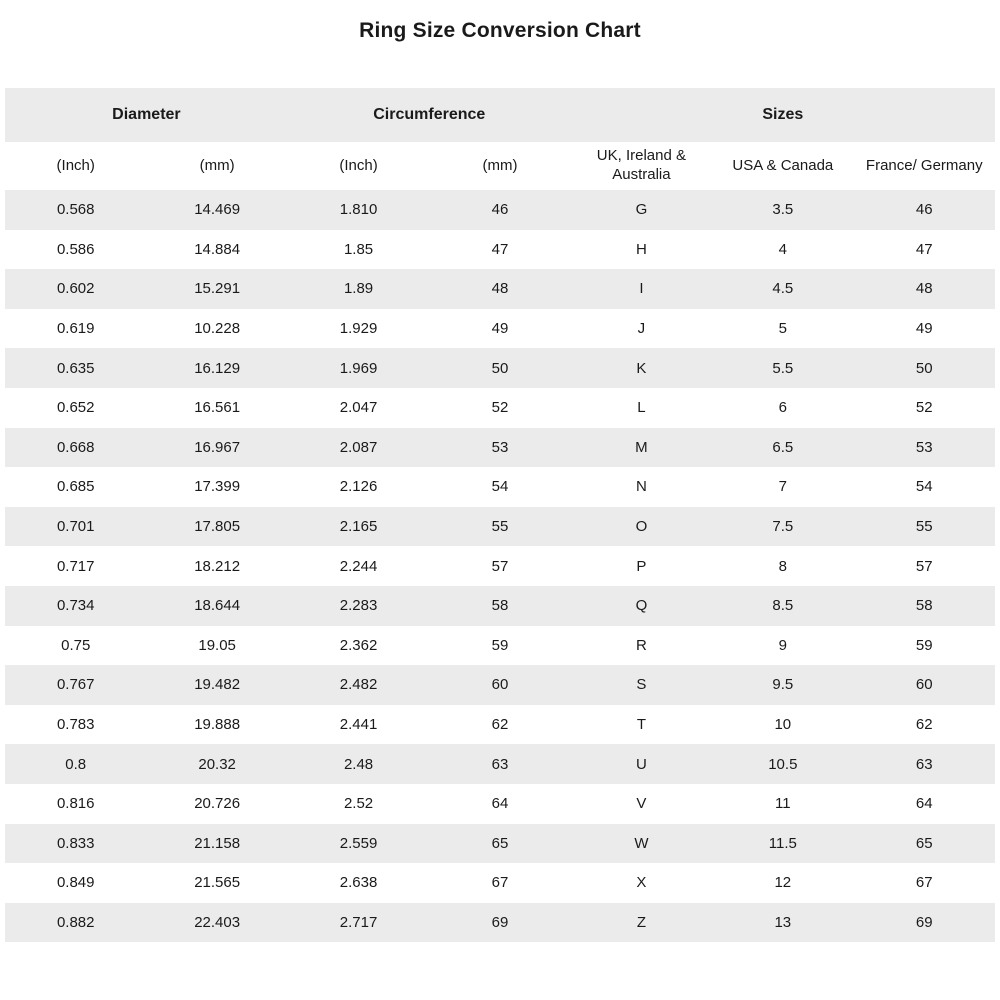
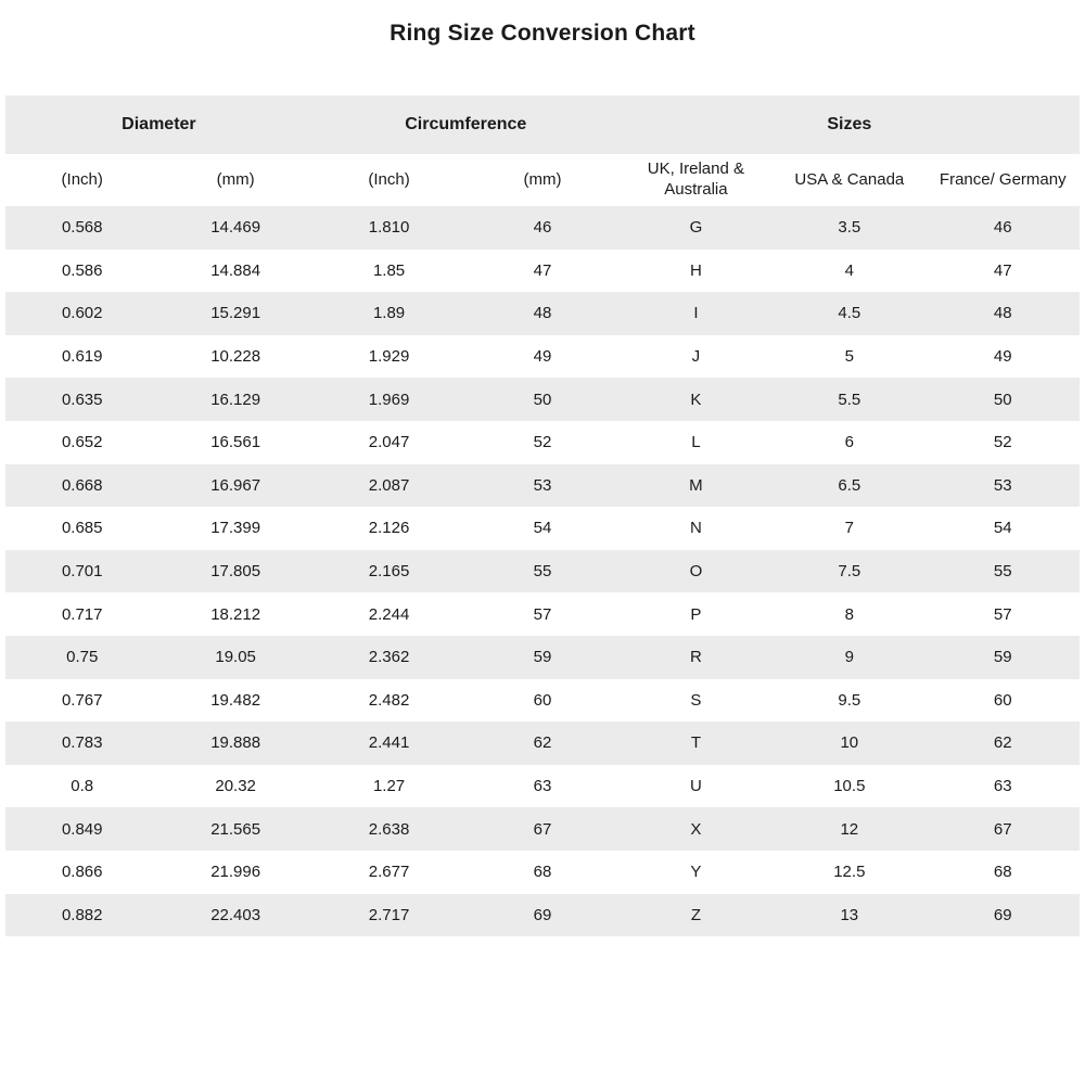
  Ring Size Conversion Chart
  Diameter	Circumference	Sizes
  (Inch)	(mm)	(Inch)	(mm)	UK, Ireland & Australia	USA & Canada	France/ Germany
  0.568	14.469	1.810	46	G	3.5	46
  0.586	14.884	1.85	47	H	4	47
  0.602	15.291	1.89	48	I	4.5	48
  0.619	10.228	1.929	49	J	5	49
  0.635	16.129	1.969	50	K	5.5	50
  0.652	16.561	2.047	52	L	6	52
  0.668	16.967	2.087	53	M	6.5	53
  0.685	17.399	2.126	54	N	7	54
  0.701	17.805	2.165	55	O	7.5	55
  0.717	18.212	2.244	57	P	8	57
- 0.734	18.644	2.283	58	Q	8.5	58
  0.75	19.05	2.362	59	R	9	59
  0.767	19.482	2.482	60	S	9.5	60
  0.783	19.888	2.441	62	T	10	62
- 0.8	20.32	2.48	63	U	10.5	63
+ 0.8	20.32	1.27	63	U	10.5	63
- 0.816	20.726	2.52	64	V	11	64
- 0.833	21.158	2.559	65	W	11.5	65
  0.849	21.565	2.638	67	X	12	67
+ 0.866	21.996	2.677	68	Y	12.5	68
  0.882	22.403	2.717	69	Z	13	69
